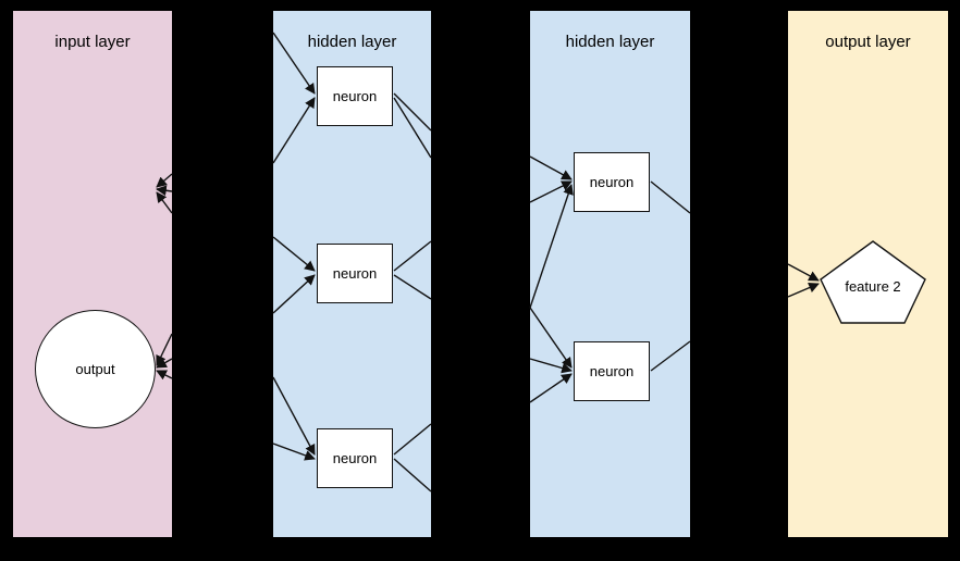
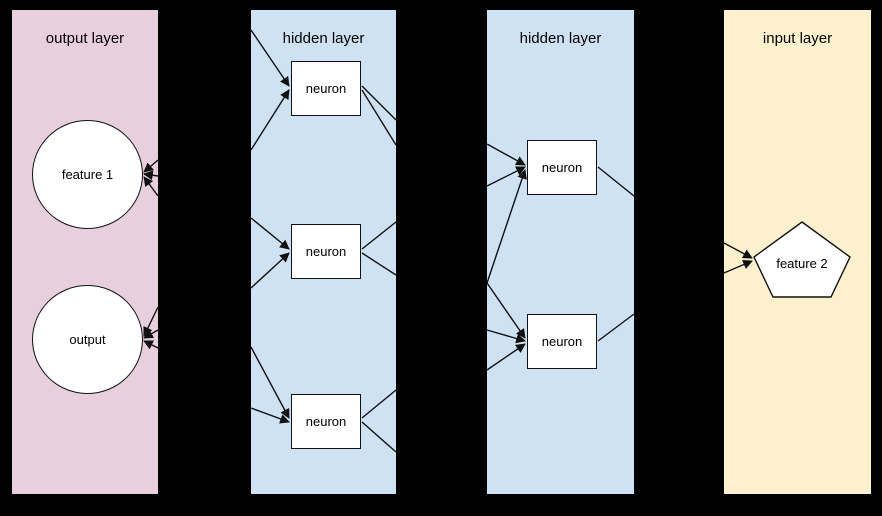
- input layer
+ output layer
  hidden layer
  hidden layer
- output layer
+ input layer
+ feature 1
  output
  neuron
  neuron
  neuron
  neuron
  neuron
  feature 2
